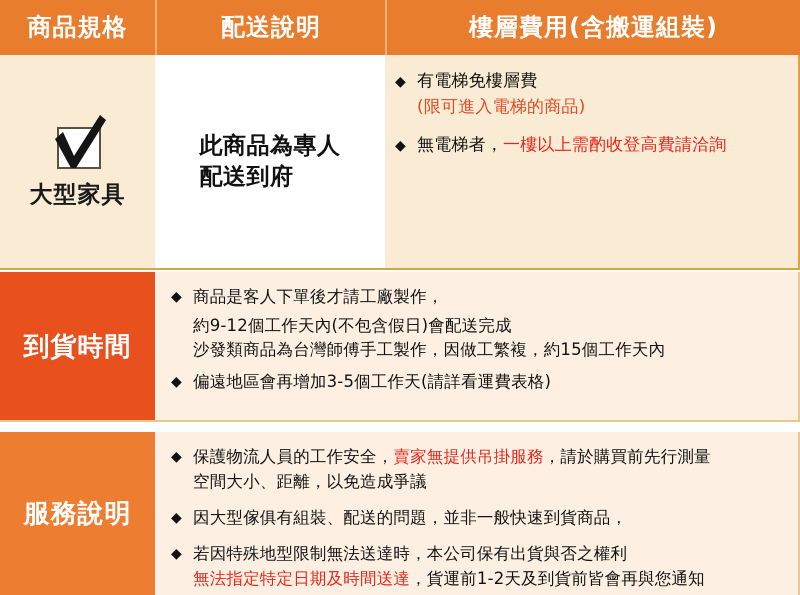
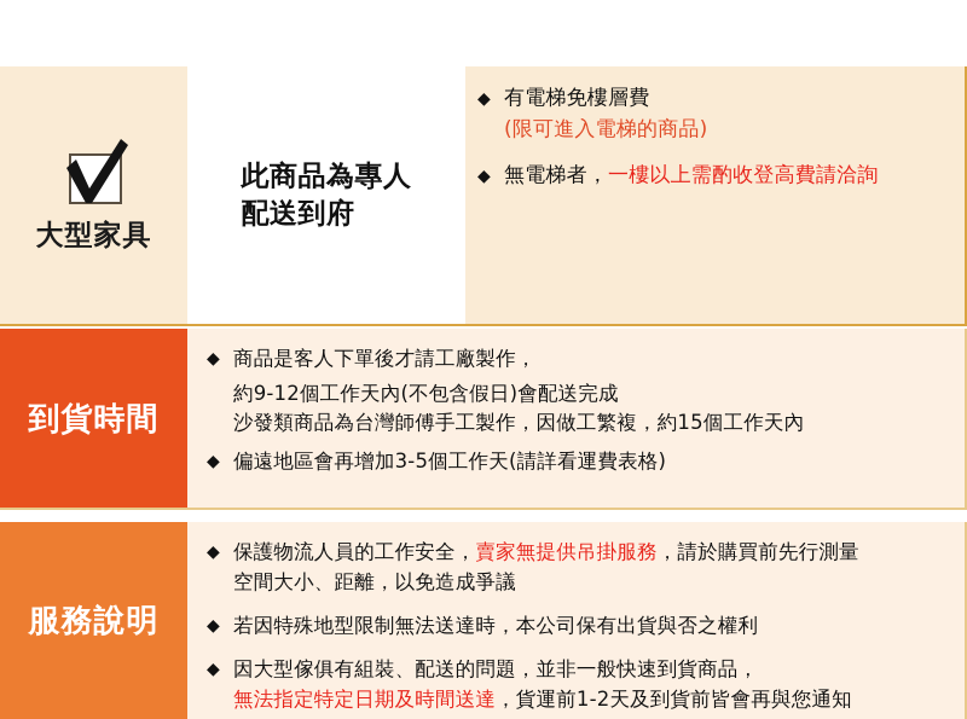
- 商品規格
- 配送說明
- 樓層費用(含搬運組裝)
  大型家具
  此商品為專人
  配送到府
  ◆
  有電梯免樓層費
  (限可進入電梯的商品)
  ◆
  無電梯者，一樓以上需酌收登高費請洽詢
  到貨時間
  ◆
  商品是客人下單後才請工廠製作，
  約9-12個工作天內(不包含假日)會配送完成
  沙發類商品為台灣師傅手工製作，因做工繁複，約15個工作天內
  ◆
  偏遠地區會再增加3-5個工作天(請詳看運費表格)
  服務說明
  ◆
  保護物流人員的工作安全，賣家無提供吊掛服務，請於購買前先行測量
  空間大小、距離，以免造成爭議
  ◆
- 因大型傢俱有組裝、配送的問題，並非一般快速到貨商品，
+ 若因特殊地型限制無法送達時，本公司保有出貨與否之權利
  ◆
- 若因特殊地型限制無法送達時，本公司保有出貨與否之權利
+ 因大型傢俱有組裝、配送的問題，並非一般快速到貨商品，
  無法指定特定日期及時間送達，貨運前1-2天及到貨前皆會再與您通知
